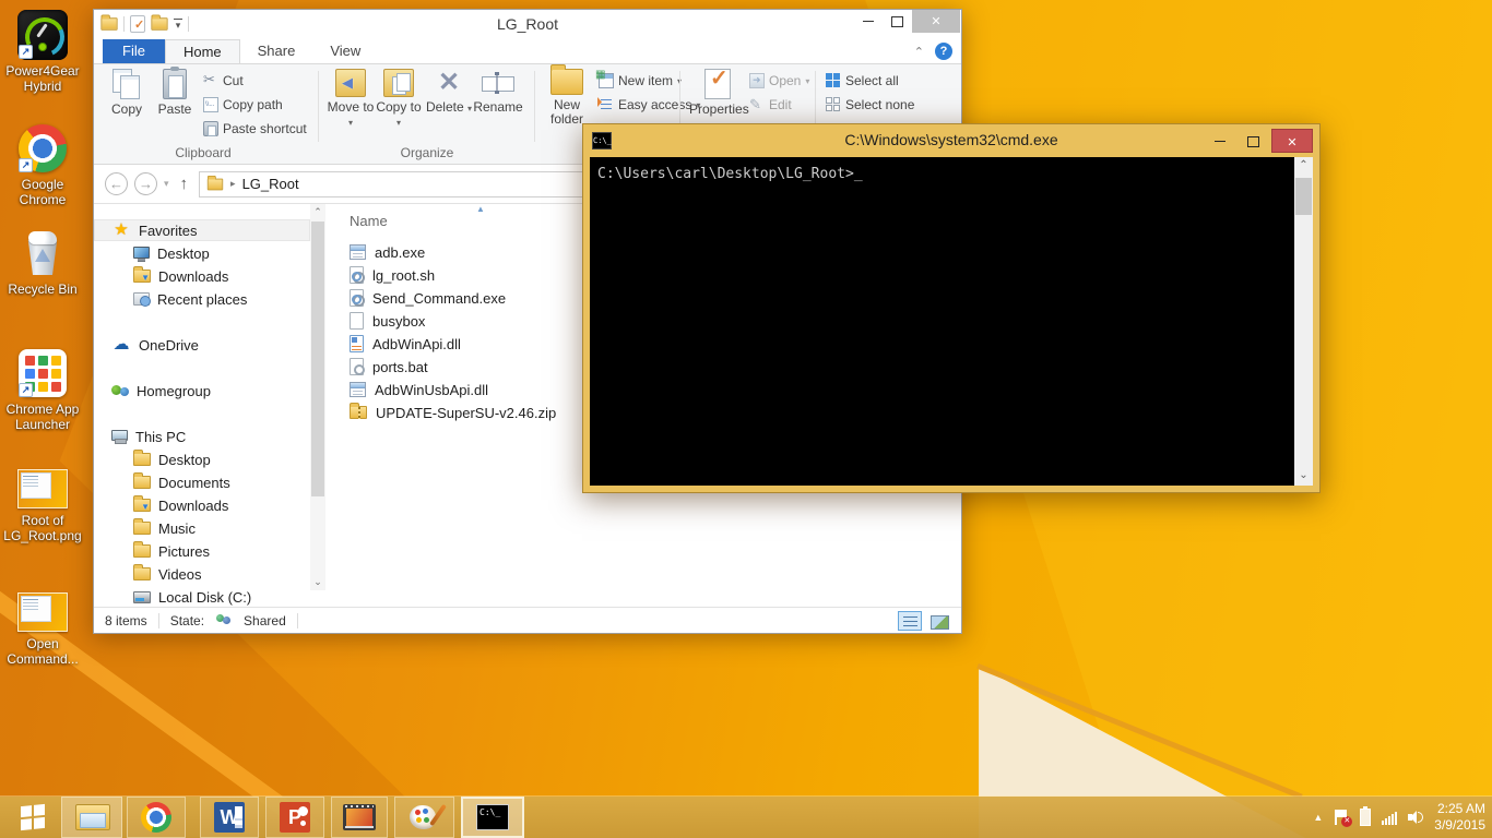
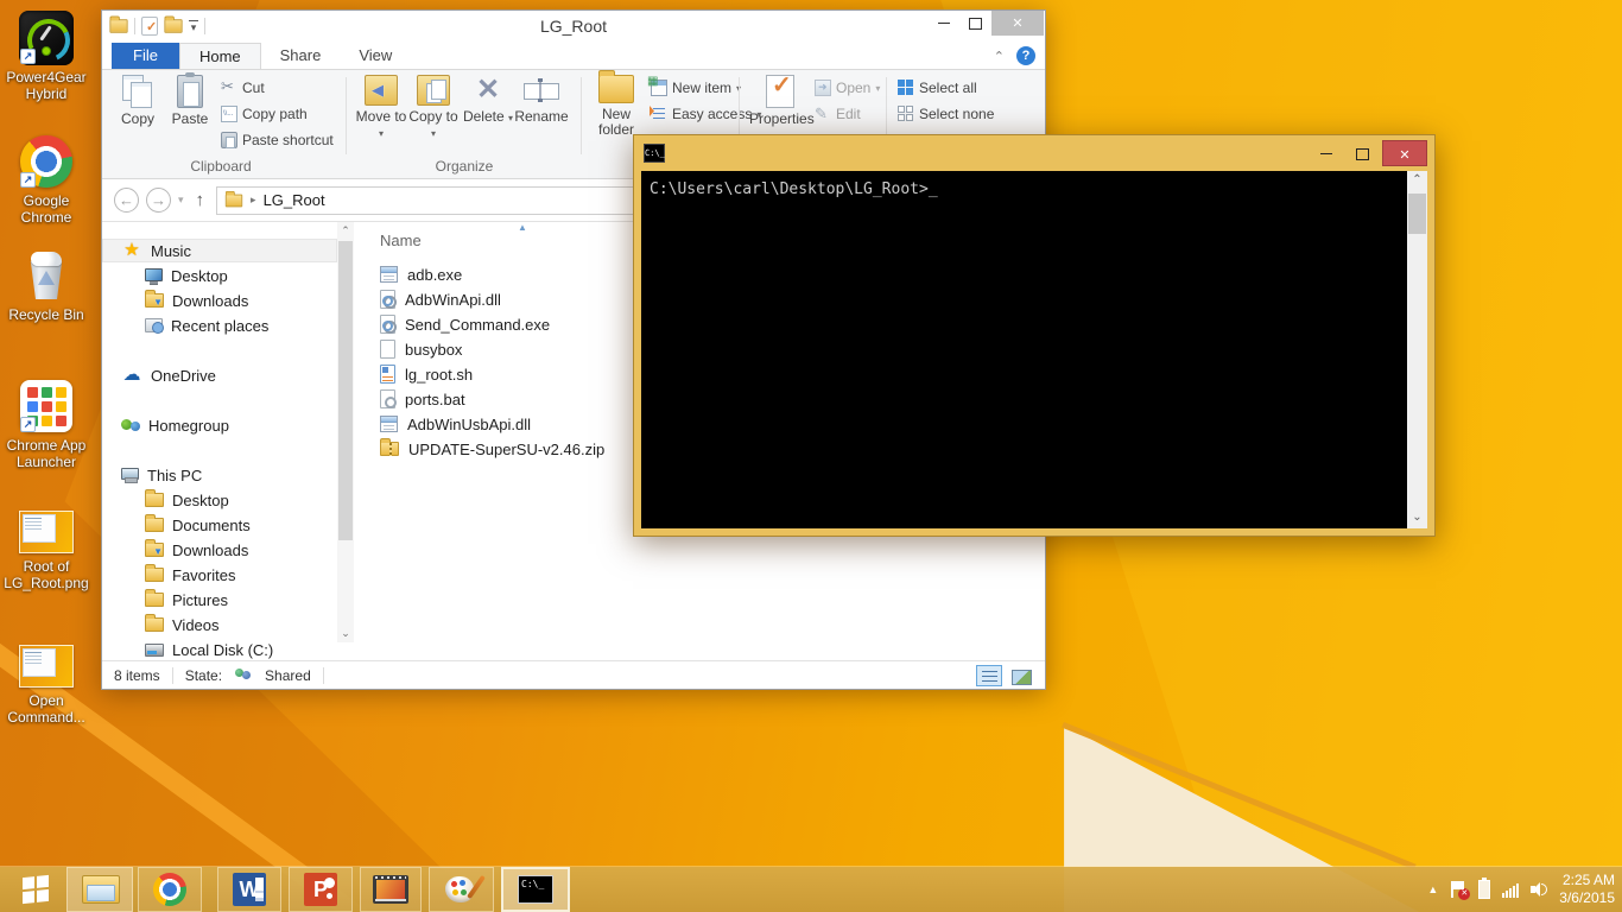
  ↗
  Power4Gear Hybrid
  ↗
  Google Chrome
  Recycle Bin
  ↗
  Chrome App Launcher
  Root of LG_Root.png
  Open Command...
  ▾
  LG_Root
  File
  Home
  Share
  View
  ⌃
  ?
  Copy
  Paste
  Cut
  Copy path
  Paste shortcut
  Clipboard
  Move to ▾
  Copy to ▾
  Delete ▾
  Rename
  Organize
  New folder
  New item
  Easy access
  ▾
  Properties
  Open
  ▾
  Edit
  Select all
  Select none
  ←
  →
  ▾
  ↑
  ▸
  LG_Root
  ★
- Favorites
+ Music
  Desktop
  Downloads
  Recent places
  ☁
  OneDrive
  Homegroup
  This PC
  Desktop
  Documents
  Downloads
- Music
+ Favorites
  Pictures
  Videos
  Local Disk (C:)
  ⌃
  ⌄
  ▲
  Name
  adb.exe
- lg_root.sh
+ AdbWinApi.dll
  Send_Command.exe
  busybox
- AdbWinApi.dll
+ lg_root.sh
  ports.bat
  AdbWinUsbApi.dll
  UPDATE-SuperSU-v2.46.zip
  8 items
  State:
  Shared
  C:\_
- C:\Windows\system32\cmd.exe
  C:\Users\carl\Desktop\LG_Root>_
  ⌃
  ⌄
  W
  P
  C:\_
  ▲
  2:25 AM
- 3/9/2015
+ 3/6/2015
